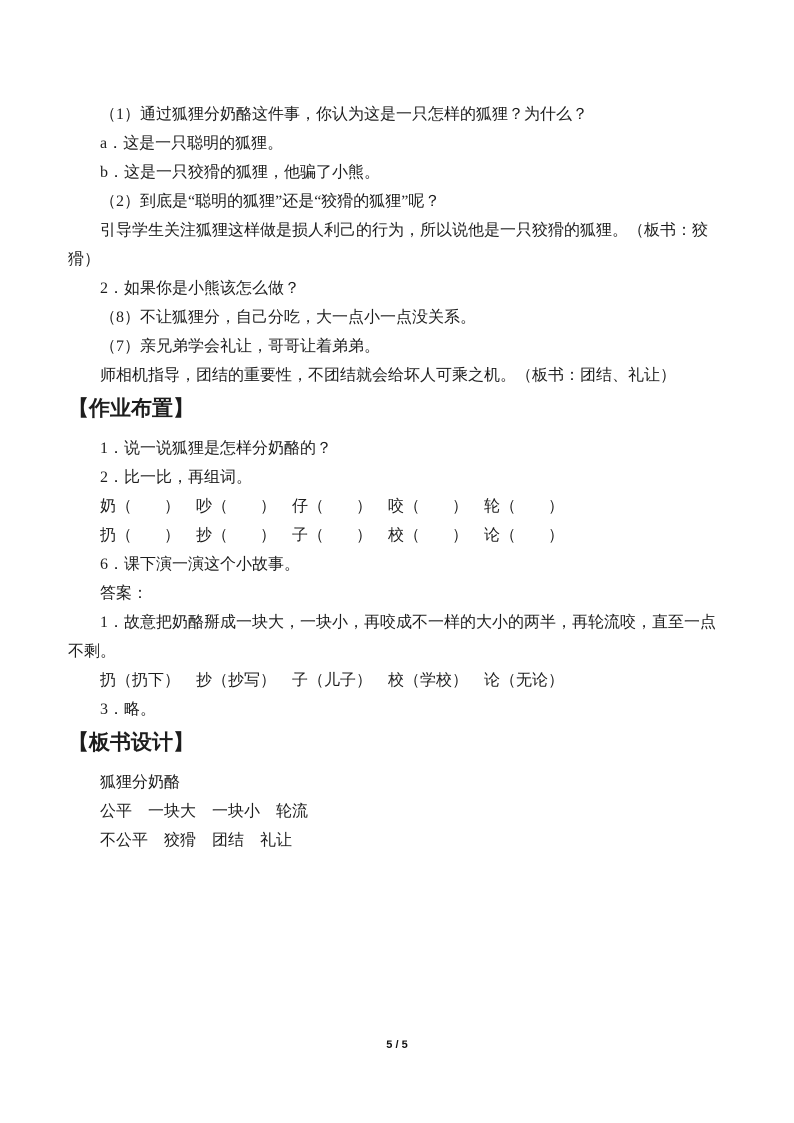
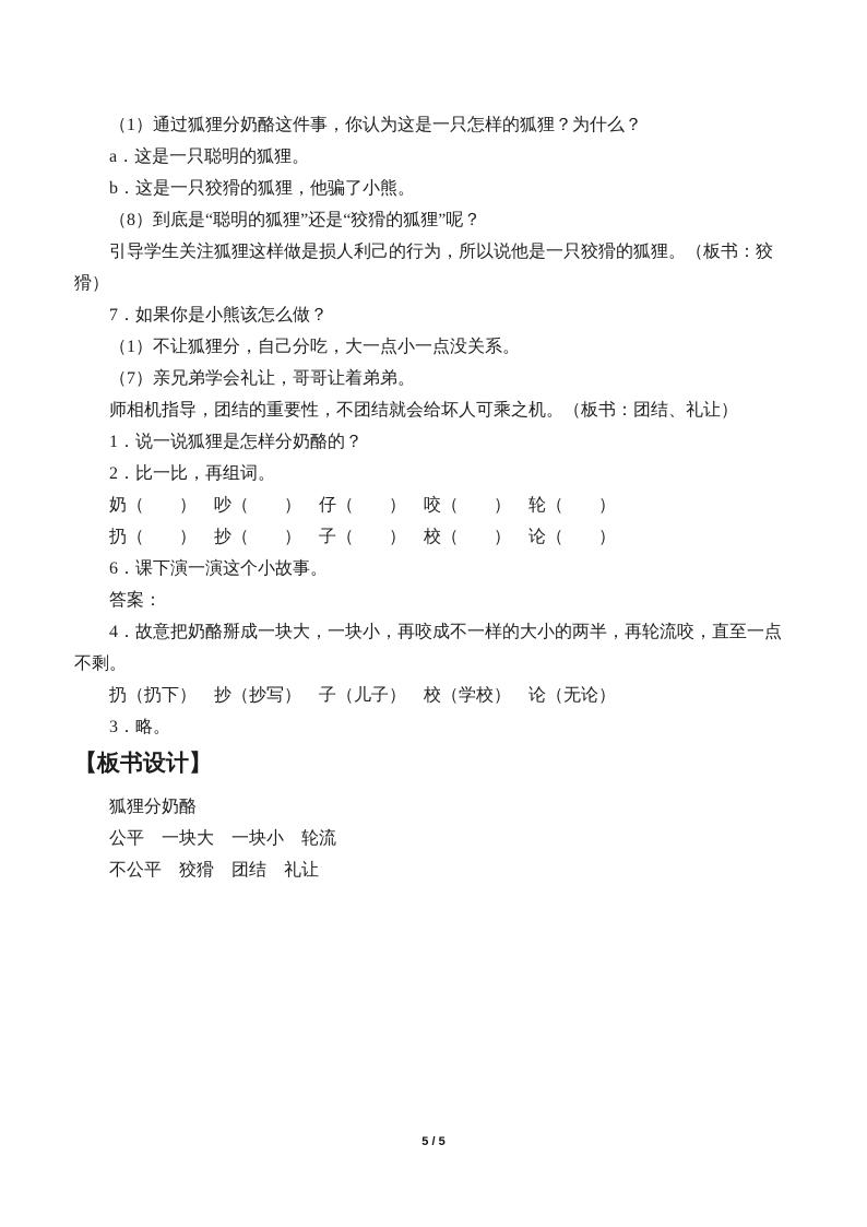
  （1）通过狐狸分奶酪这件事，你认为这是一只怎样的狐狸？为什么？
  a．这是一只聪明的狐狸。
  b．这是一只狡猾的狐狸，他骗了小熊。
- （2）到底是“聪明的狐狸”还是“狡猾的狐狸”呢？
+ （8）到底是“聪明的狐狸”还是“狡猾的狐狸”呢？
  引导学生关注狐狸这样做是损人利己的行为，所以说他是一只狡猾的狐狸。（板书：狡
  猾）
- 2．如果你是小熊该怎么做？
+ 7．如果你是小熊该怎么做？
- （8）不让狐狸分，自己分吃，大一点小一点没关系。
+ （1）不让狐狸分，自己分吃，大一点小一点没关系。
  （7）亲兄弟学会礼让，哥哥让着弟弟。
  师相机指导，团结的重要性，不团结就会给坏人可乘之机。（板书：团结、礼让）
- 【作业布置】
  1．说一说狐狸是怎样分奶酪的？
  2．比一比，再组词。
  奶（ ） 吵（ ） 仔（ ） 咬（ ） 轮（ ）
  扔（ ） 抄（ ） 子（ ） 校（ ） 论（ ）
  6．课下演一演这个小故事。
  答案：
- 1．故意把奶酪掰成一块大，一块小，再咬成不一样的大小的两半，再轮流咬，直至一点
+ 4．故意把奶酪掰成一块大，一块小，再咬成不一样的大小的两半，再轮流咬，直至一点
  不剩。
  扔（扔下） 抄（抄写） 子（儿子） 校（学校） 论（无论）
  3．略。
  【板书设计】
  狐狸分奶酪
  公平 一块大 一块小 轮流
  不公平 狡猾 团结 礼让
  5 / 5
